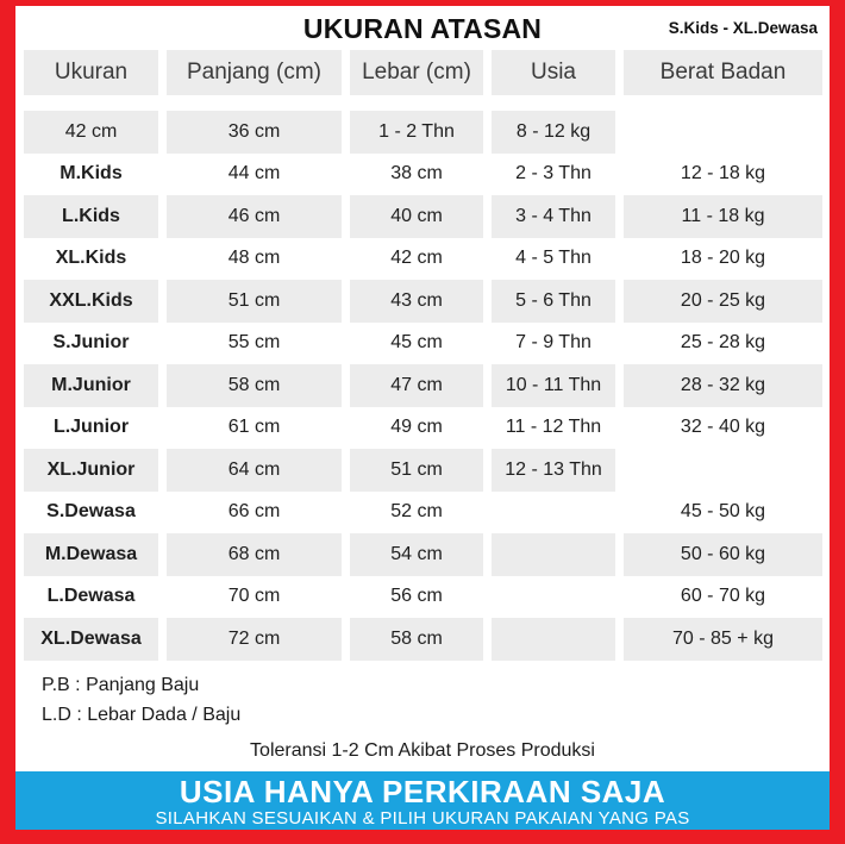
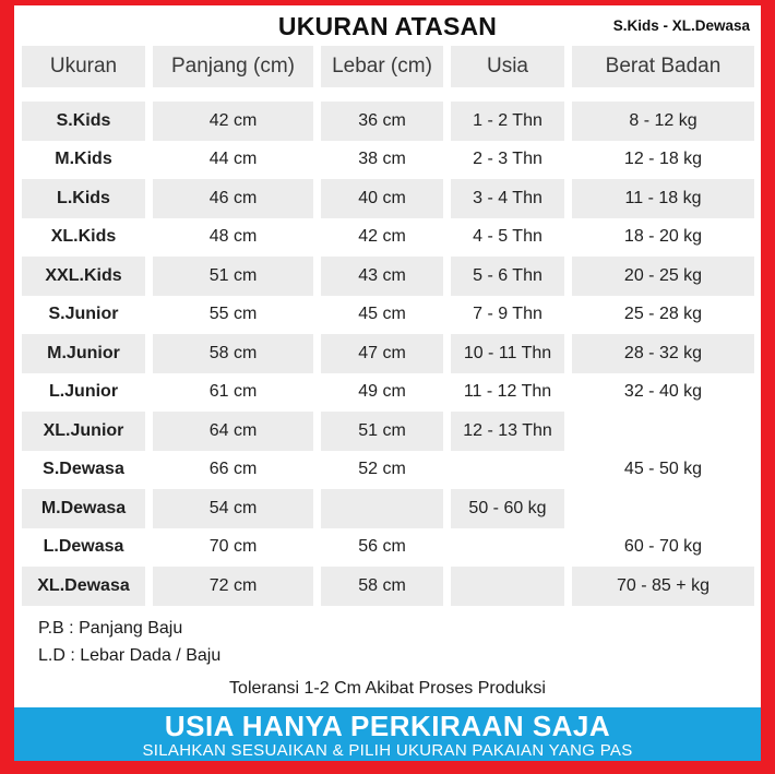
  UKURAN ATASAN
  S.Kids - XL.Dewasa
  Ukuran
  Panjang (cm)
  Lebar (cm)
  Usia
  Berat Badan
+ S.Kids
  42 cm
  36 cm
  1 - 2 Thn
  8 - 12 kg
  M.Kids
  44 cm
  38 cm
  2 - 3 Thn
  12 - 18 kg
  L.Kids
  46 cm
  40 cm
  3 - 4 Thn
  11 - 18 kg
  XL.Kids
  48 cm
  42 cm
  4 - 5 Thn
  18 - 20 kg
  XXL.Kids
  51 cm
  43 cm
  5 - 6 Thn
  20 - 25 kg
  S.Junior
  55 cm
  45 cm
  7 - 9 Thn
  25 - 28 kg
  M.Junior
  58 cm
  47 cm
  10 - 11 Thn
  28 - 32 kg
  L.Junior
  61 cm
  49 cm
  11 - 12 Thn
  32 - 40 kg
  XL.Junior
  64 cm
  51 cm
  12 - 13 Thn
  S.Dewasa
  66 cm
  52 cm
  45 - 50 kg
  M.Dewasa
- 68 cm
  54 cm
  50 - 60 kg
  L.Dewasa
  70 cm
  56 cm
  60 - 70 kg
  XL.Dewasa
  72 cm
  58 cm
  70 - 85 + kg
  P.B : Panjang Baju
  L.D : Lebar Dada / Baju
  Toleransi 1-2 Cm Akibat Proses Produksi
  USIA HANYA PERKIRAAN SAJA
  SILAHKAN SESUAIKAN & PILIH UKURAN PAKAIAN YANG PAS
